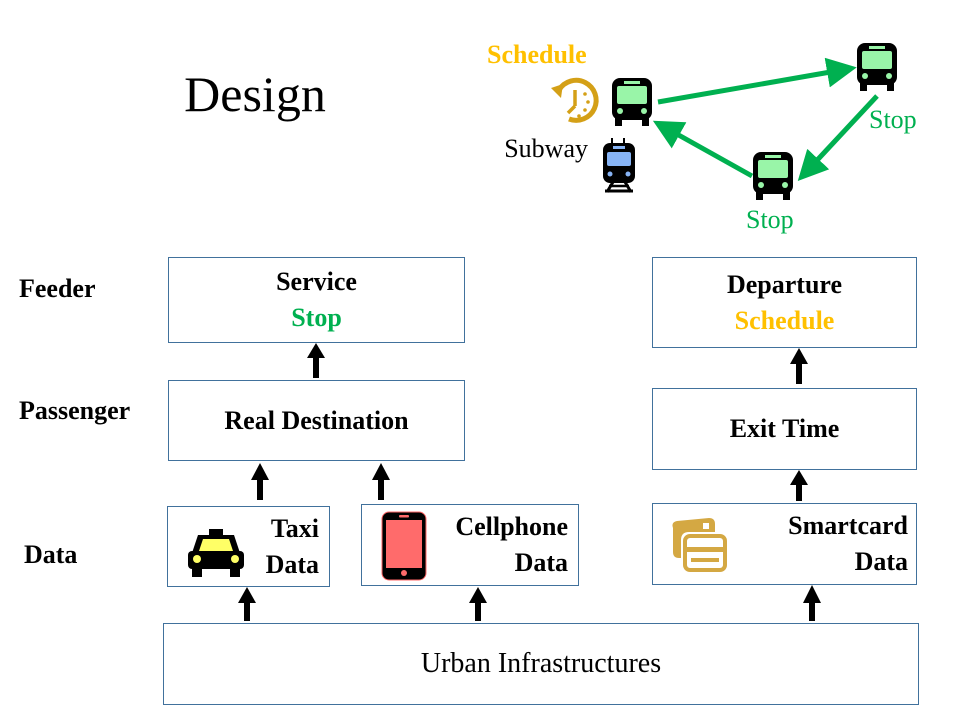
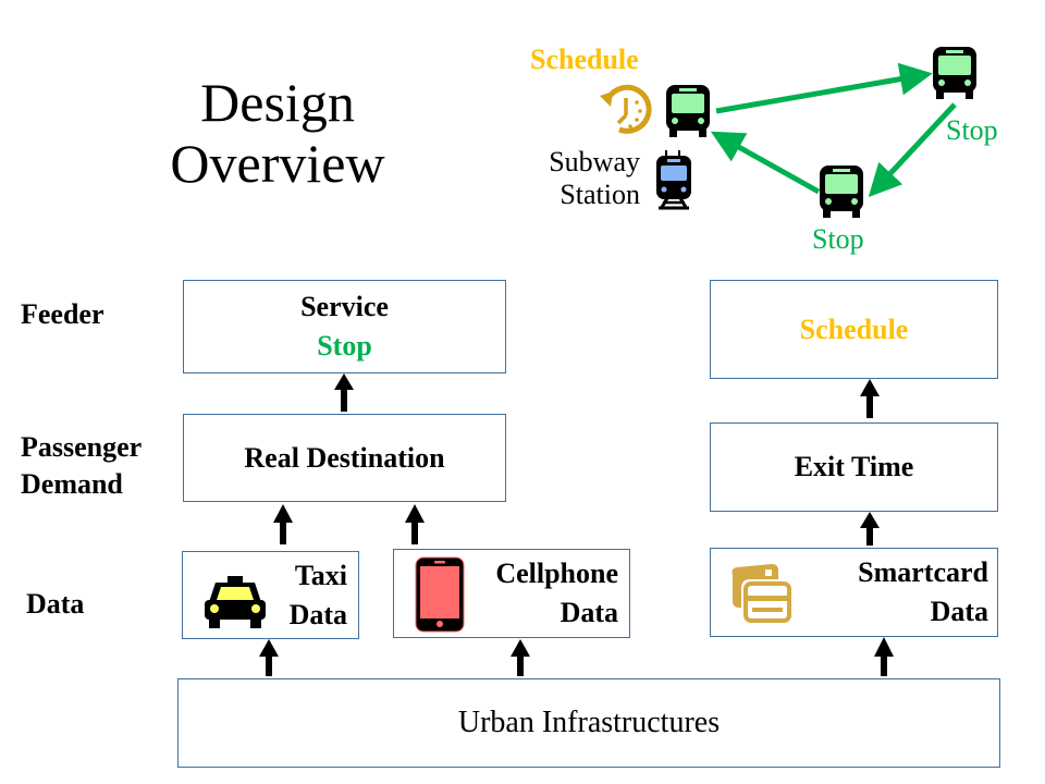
  Design
+ Overview
  Schedule
  Subway
+ Station
  Stop
  Stop
  Feeder
  Passenger
+ Demand
  Data
  Service
  Stop
  Real Destination
- Departure
  Schedule
  Exit Time
  Taxi
  Data
  Cellphone
  Data
  Smartcard
  Data
  Urban Infrastructures
